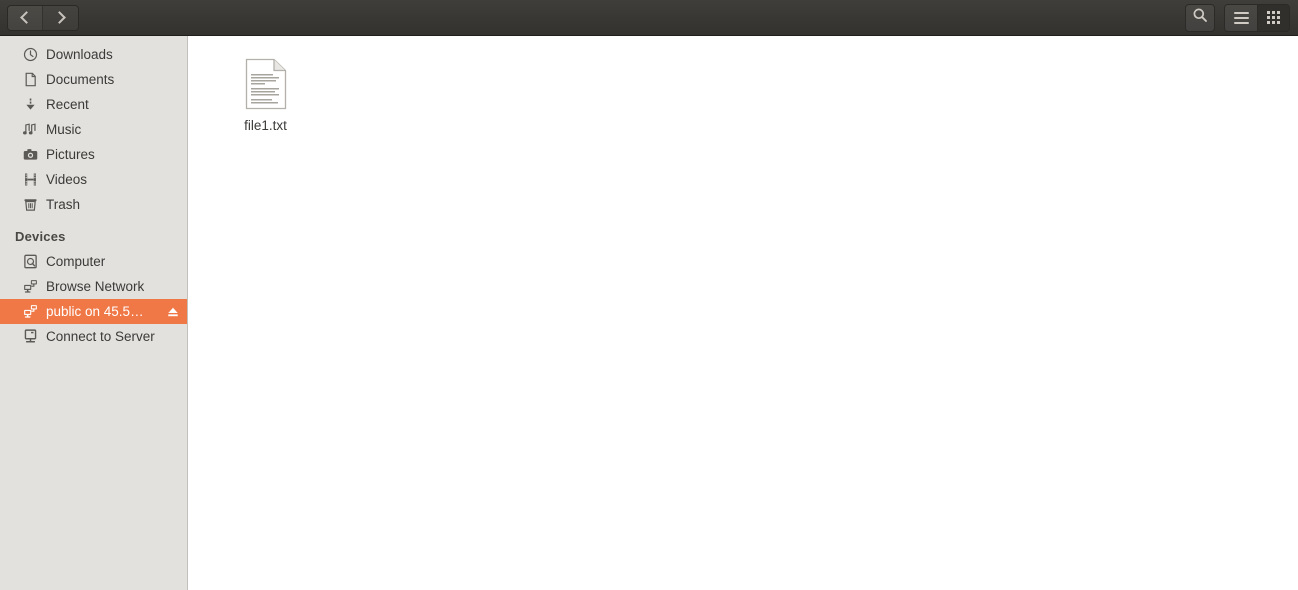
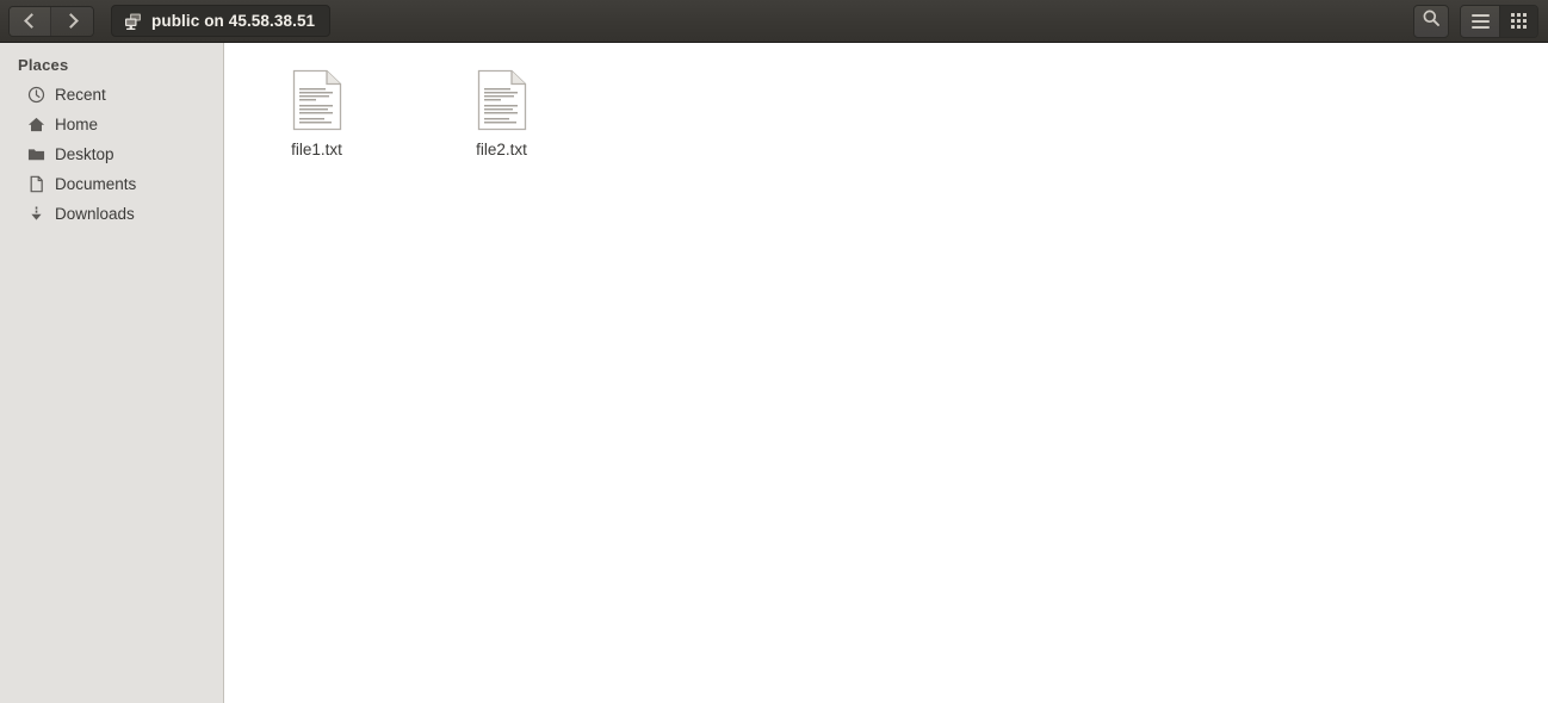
+ public on 45.58.38.51
+ Places
- Downloads
+ Recent
+ Home
+ Desktop
  Documents
- Recent
+ Downloads
- Music
- Pictures
- Videos
- Trash
- Devices
- Computer
- Browse Network
- public on 45.5…
- Connect to Server
  file1.txt
+ file2.txt
